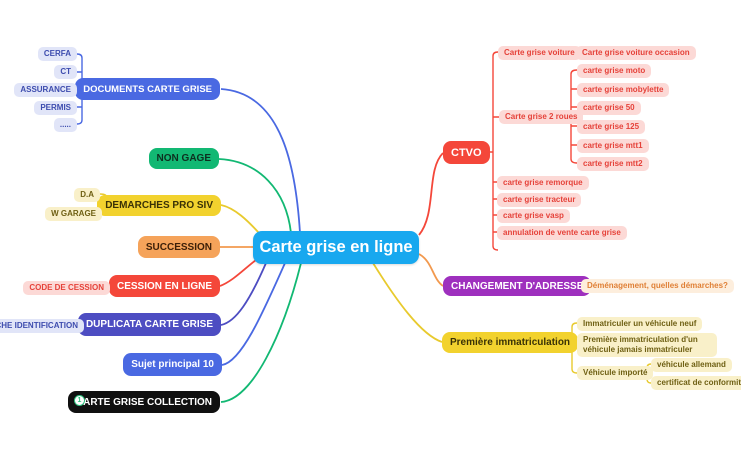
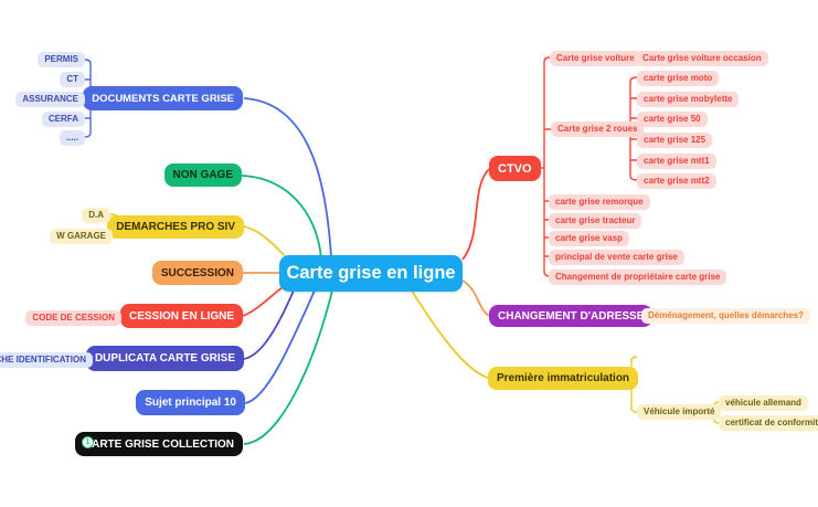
  Carte grise en ligne
  DOCUMENTS CARTE GRISE
- CERFA
+ PERMIS
  CT
  ASSURANCE
- PERMIS
+ CERFA
  .....
  NON GAGE
  DEMARCHES PRO SIV
  D.A
  W GARAGE
  SUCCESSION
  CESSION EN LIGNE
  CODE DE CESSION
  DUPLICATA CARTE GRISE
  HE IDENTIFICATION
  Sujet principal 10
  ARTE GRISE COLLECTION
  CTVO
  Carte grise voiture
  Carte grise voiture occasion
  Carte grise 2 roues
  carte grise moto
  carte grise mobylette
  carte grise 50
  carte grise 125
  carte grise mtt1
  carte grise mtt2
  carte grise remorque
  carte grise tracteur
  carte grise vasp
- annulation de vente carte grise
+ principal de vente carte grise
+ Changement de propriétaire carte grise
  CHANGEMENT D'ADRESS
  Déménagement, quelles démarches?
  Première immatriculation
- Immatriculer un véhicule neuf
- Première immatriculation d'un véhicule jamais immatriculer
  Véhicule importé
  véhicule allemand
  certificat de conformit
